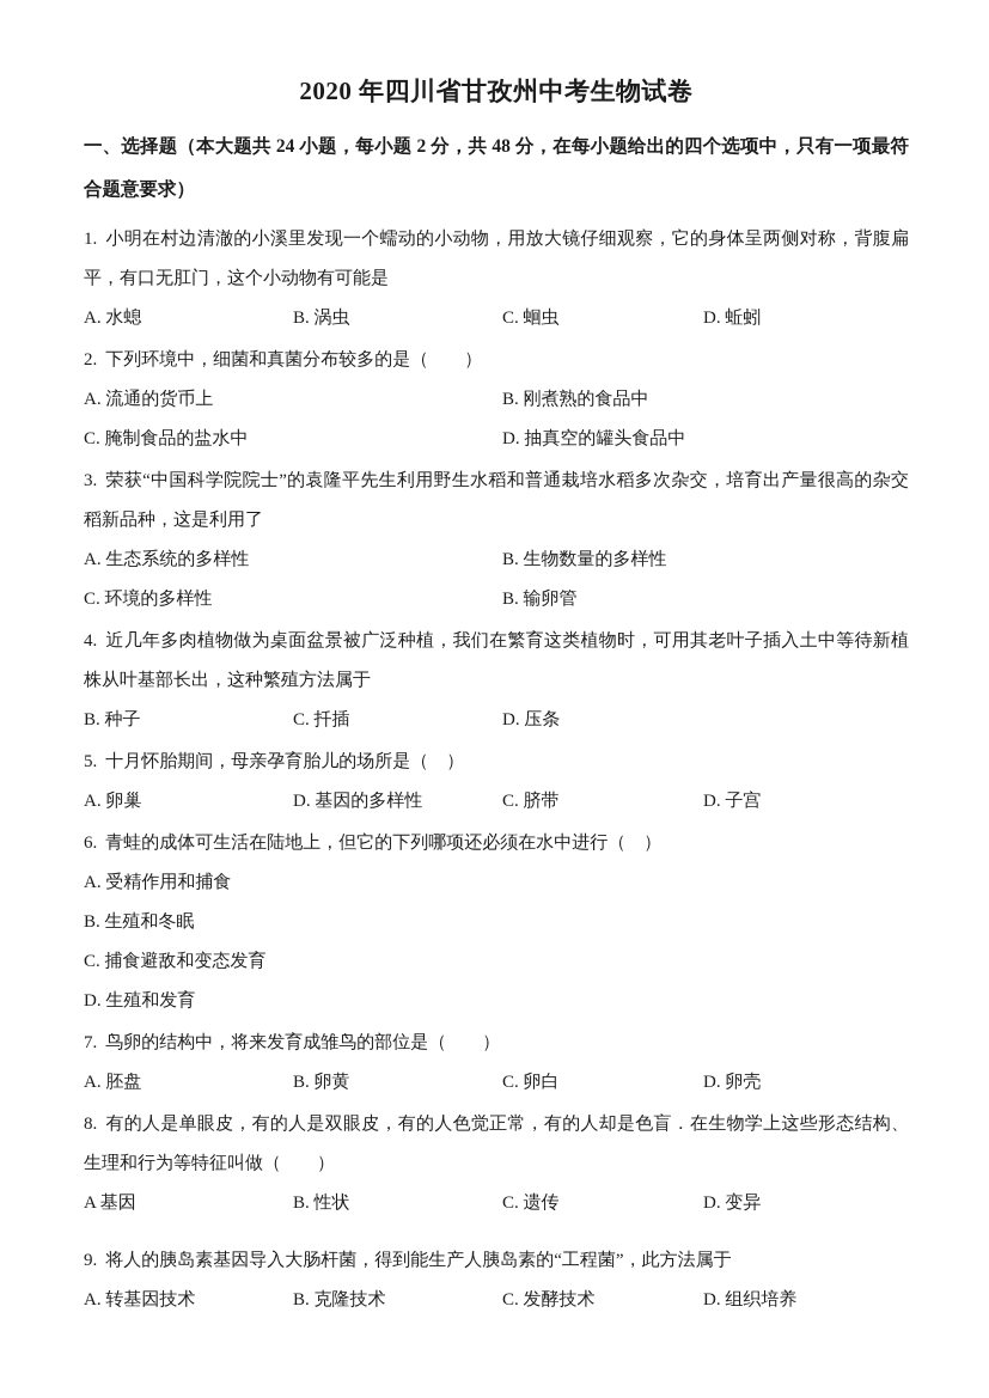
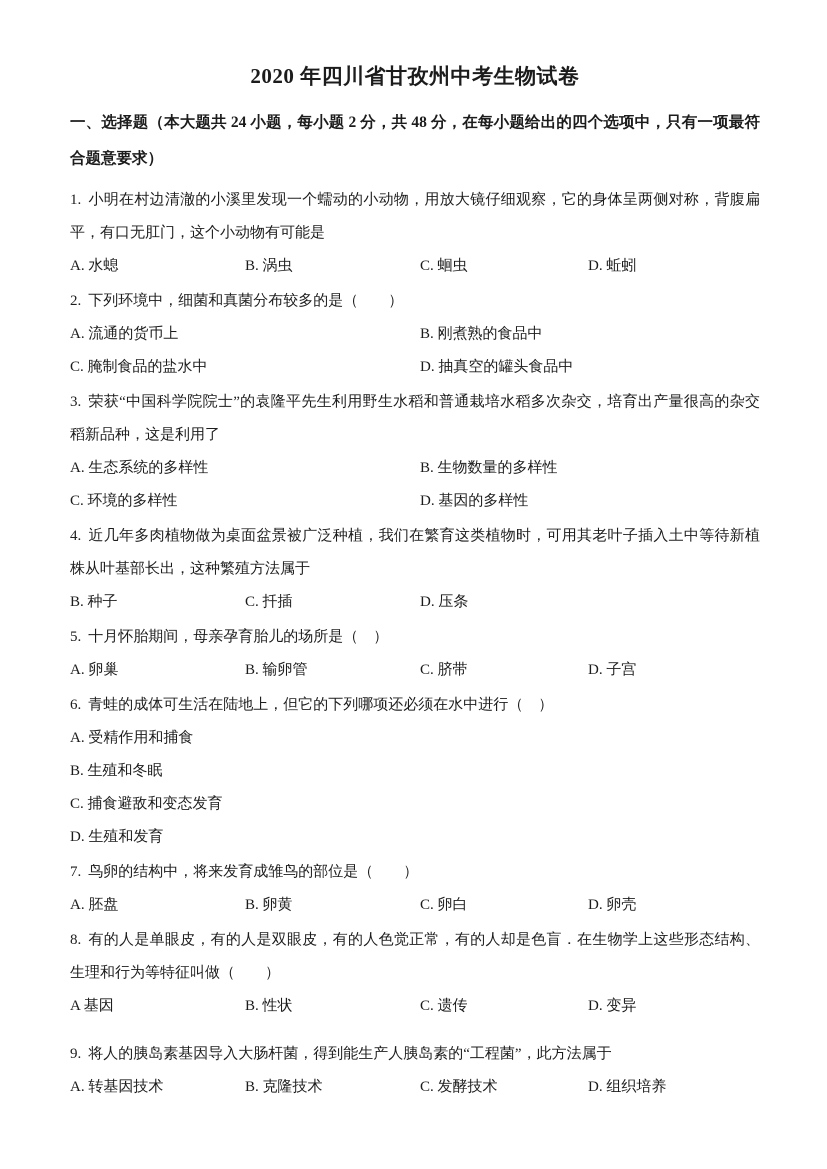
  2020 年四川省甘孜州中考生物试卷
  一、选择题（本大题共 24 小题，每小题 2 分，共 48 分，在每小题给出的四个选项中，只有一项最符合题意要求）
  1. 小明在村边清澈的小溪里发现一个蠕动的小动物，用放大镜仔细观察，它的身体呈两侧对称，背腹扁平，有口无肛门，这个小动物有可能是
  A. 水螅
  B. 涡虫
  C. 蛔虫
  D. 蚯蚓
  2. 下列环境中，细菌和真菌分布较多的是（ ）
  A. 流通的货币上
  B. 刚煮熟的食品中
  C. 腌制食品的盐水中
  D. 抽真空的罐头食品中
  3. 荣获“中国科学院院士”的袁隆平先生利用野生水稻和普通栽培水稻多次杂交，培育出产量很高的杂交稻新品种，这是利用了
  A. 生态系统的多样性
  B. 生物数量的多样性
  C. 环境的多样性
- B. 输卵管
+ D. 基因的多样性
  4. 近几年多肉植物做为桌面盆景被广泛种植，我们在繁育这类植物时，可用其老叶子插入土中等待新植株从叶基部长出，这种繁殖方法属于
  B. 种子
  C. 扦插
  D. 压条
  5. 十月怀胎期间，母亲孕育胎儿的场所是（ ）
  A. 卵巢
- D. 基因的多样性
+ B. 输卵管
  C. 脐带
  D. 子宫
  6. 青蛙的成体可生活在陆地上，但它的下列哪项还必须在水中进行（ ）
  A. 受精作用和捕食
  B. 生殖和冬眠
  C. 捕食避敌和变态发育
  D. 生殖和发育
  7. 鸟卵的结构中，将来发育成雏鸟的部位是（ ）
  A. 胚盘
  B. 卵黄
  C. 卵白
  D. 卵壳
  8. 有的人是单眼皮，有的人是双眼皮，有的人色觉正常，有的人却是色盲．在生物学上这些形态结构、生理和行为等特征叫做（ ）
  A 基因
  B. 性状
  C. 遗传
  D. 变异
  9. 将人的胰岛素基因导入大肠杆菌，得到能生产人胰岛素的“工程菌”，此方法属于
  A. 转基因技术
  B. 克隆技术
  C. 发酵技术
  D. 组织培养
